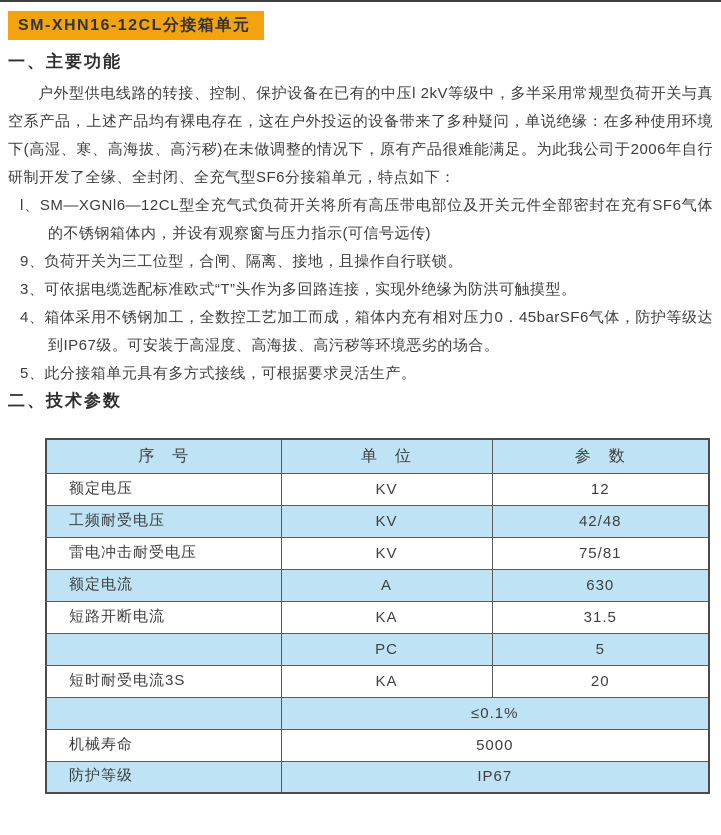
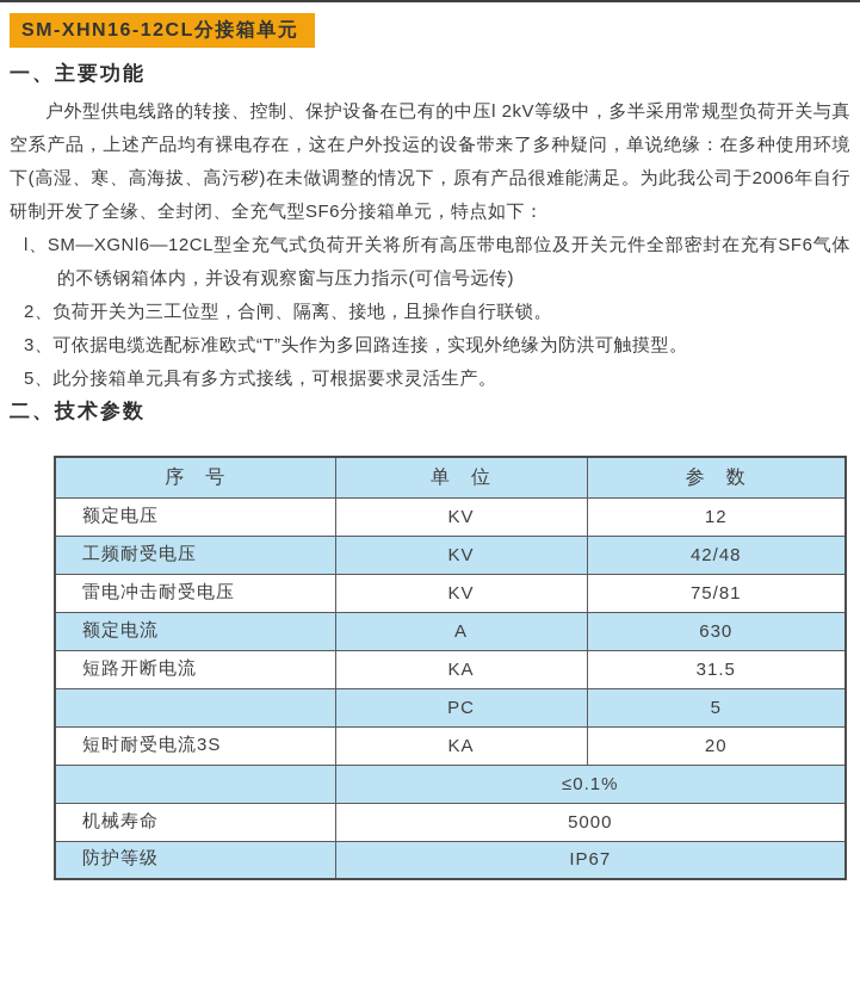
  SM-XHN16-12CL分接箱单元
  一、主要功能
  户外型供电线路的转接、控制、保护设备在已有的中压l 2kV等级中，多半采用常规型负荷开关与真空系产品，上述产品均有裸电存在，这在户外投运的设备带来了多种疑问，单说绝缘：在多种使用环境下(高湿、寒、高海拔、高污秽)在未做调整的情况下，原有产品很难能满足。为此我公司于2006年自行研制开发了全缘、全封闭、全充气型SF6分接箱单元，特点如下：
  l、SM—XGNl6—12CL型全充气式负荷开关将所有高压带电部位及开关元件全部密封在充有SF6气体的不锈钢箱体内，并设有观察窗与压力指示(可信号远传)
- 9、负荷开关为三工位型，合闸、隔离、接地，且操作自行联锁。
+ 2、负荷开关为三工位型，合闸、隔离、接地，且操作自行联锁。
  3、可依据电缆选配标准欧式“T”头作为多回路连接，实现外绝缘为防洪可触摸型。
- 4、箱体采用不锈钢加工，全数控工艺加工而成，箱体内充有相对压力0．45barSF6气体，防护等级达到IP67级。可安装于高湿度、高海拔、高污秽等环境恶劣的场合。
  5、此分接箱单元具有多方式接线，可根据要求灵活生产。
  二、技术参数
  序 号	单 位	参 数
  额定电压	KV	12
  工频耐受电压	KV	42/48
  雷电冲击耐受电压	KV	75/81
  额定电流	A	630
  短路开断电流	KA	31.5
  	PC	5
  短时耐受电流3S	KA	20
  	≤0.1%
  机械寿命	5000
  防护等级	IP67
